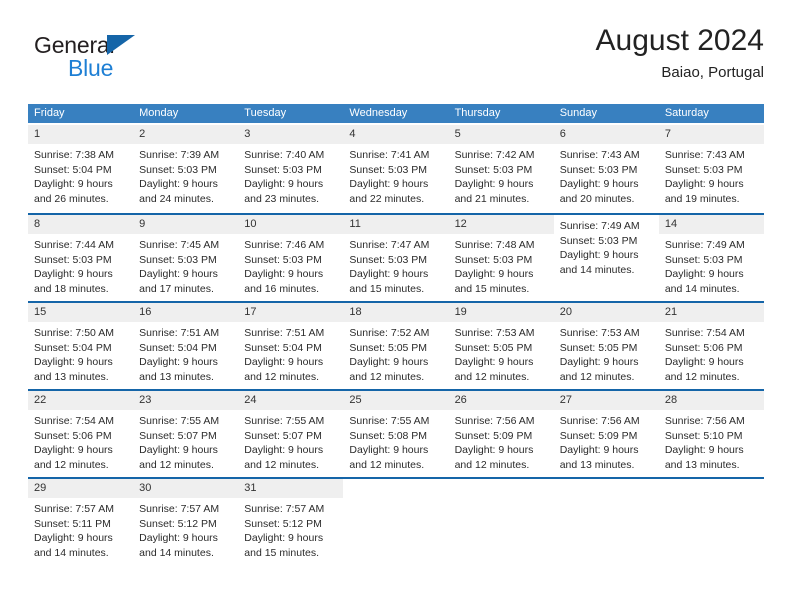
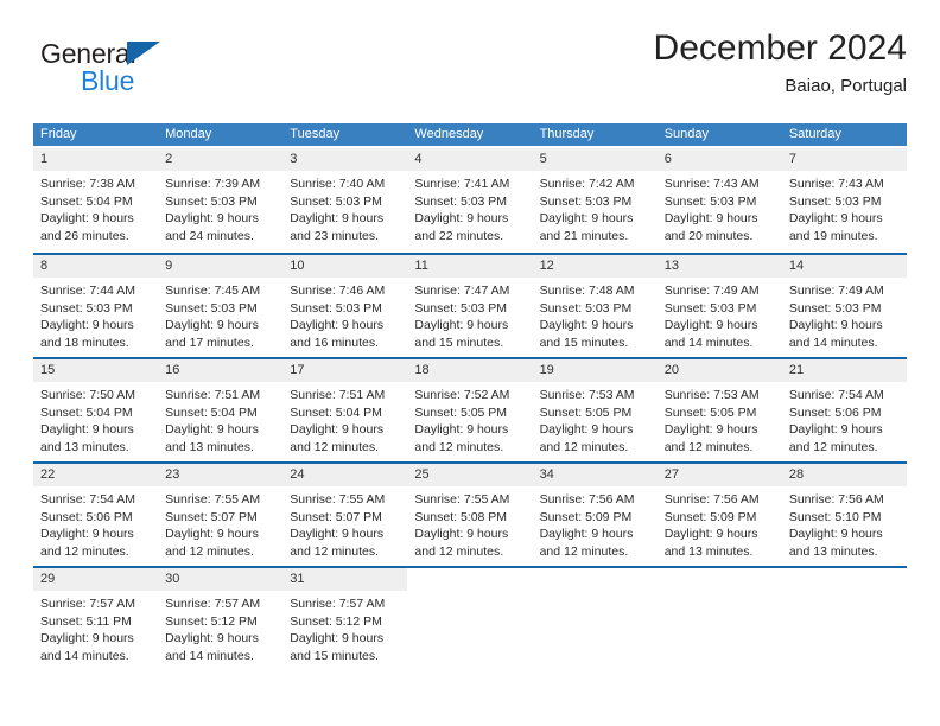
  General
  Blue
- August 2024
+ December 2024
  Baiao, Portugal
  Friday
  Monday
  Tuesday
  Wednesday
  Thursday
  Sunday
  Saturday
  1
  Sunrise: 7:38 AM
  Sunset: 5:04 PM
  Daylight: 9 hours
  and 26 minutes.
  2
  Sunrise: 7:39 AM
  Sunset: 5:03 PM
  Daylight: 9 hours
  and 24 minutes.
  3
  Sunrise: 7:40 AM
  Sunset: 5:03 PM
  Daylight: 9 hours
  and 23 minutes.
  4
  Sunrise: 7:41 AM
  Sunset: 5:03 PM
  Daylight: 9 hours
  and 22 minutes.
  5
  Sunrise: 7:42 AM
  Sunset: 5:03 PM
  Daylight: 9 hours
  and 21 minutes.
  6
  Sunrise: 7:43 AM
  Sunset: 5:03 PM
  Daylight: 9 hours
  and 20 minutes.
  7
  Sunrise: 7:43 AM
  Sunset: 5:03 PM
  Daylight: 9 hours
  and 19 minutes.
  8
  Sunrise: 7:44 AM
  Sunset: 5:03 PM
  Daylight: 9 hours
  and 18 minutes.
  9
  Sunrise: 7:45 AM
  Sunset: 5:03 PM
  Daylight: 9 hours
  and 17 minutes.
  10
  Sunrise: 7:46 AM
  Sunset: 5:03 PM
  Daylight: 9 hours
  and 16 minutes.
  11
  Sunrise: 7:47 AM
  Sunset: 5:03 PM
  Daylight: 9 hours
  and 15 minutes.
  12
  Sunrise: 7:48 AM
  Sunset: 5:03 PM
  Daylight: 9 hours
  and 15 minutes.
+ 13
  Sunrise: 7:49 AM
  Sunset: 5:03 PM
  Daylight: 9 hours
  and 14 minutes.
  14
  Sunrise: 7:49 AM
  Sunset: 5:03 PM
  Daylight: 9 hours
  and 14 minutes.
  15
  Sunrise: 7:50 AM
  Sunset: 5:04 PM
  Daylight: 9 hours
  and 13 minutes.
  16
  Sunrise: 7:51 AM
  Sunset: 5:04 PM
  Daylight: 9 hours
  and 13 minutes.
  17
  Sunrise: 7:51 AM
  Sunset: 5:04 PM
  Daylight: 9 hours
  and 12 minutes.
  18
  Sunrise: 7:52 AM
  Sunset: 5:05 PM
  Daylight: 9 hours
  and 12 minutes.
  19
  Sunrise: 7:53 AM
  Sunset: 5:05 PM
  Daylight: 9 hours
  and 12 minutes.
  20
  Sunrise: 7:53 AM
  Sunset: 5:05 PM
  Daylight: 9 hours
  and 12 minutes.
  21
  Sunrise: 7:54 AM
  Sunset: 5:06 PM
  Daylight: 9 hours
  and 12 minutes.
  22
  Sunrise: 7:54 AM
  Sunset: 5:06 PM
  Daylight: 9 hours
  and 12 minutes.
  23
  Sunrise: 7:55 AM
  Sunset: 5:07 PM
  Daylight: 9 hours
  and 12 minutes.
  24
  Sunrise: 7:55 AM
  Sunset: 5:07 PM
  Daylight: 9 hours
  and 12 minutes.
  25
  Sunrise: 7:55 AM
  Sunset: 5:08 PM
  Daylight: 9 hours
  and 12 minutes.
- 26
+ 34
  Sunrise: 7:56 AM
  Sunset: 5:09 PM
  Daylight: 9 hours
  and 12 minutes.
  27
  Sunrise: 7:56 AM
  Sunset: 5:09 PM
  Daylight: 9 hours
  and 13 minutes.
  28
  Sunrise: 7:56 AM
  Sunset: 5:10 PM
  Daylight: 9 hours
  and 13 minutes.
  29
  Sunrise: 7:57 AM
  Sunset: 5:11 PM
  Daylight: 9 hours
  and 14 minutes.
  30
  Sunrise: 7:57 AM
  Sunset: 5:12 PM
  Daylight: 9 hours
  and 14 minutes.
  31
  Sunrise: 7:57 AM
  Sunset: 5:12 PM
  Daylight: 9 hours
  and 15 minutes.
